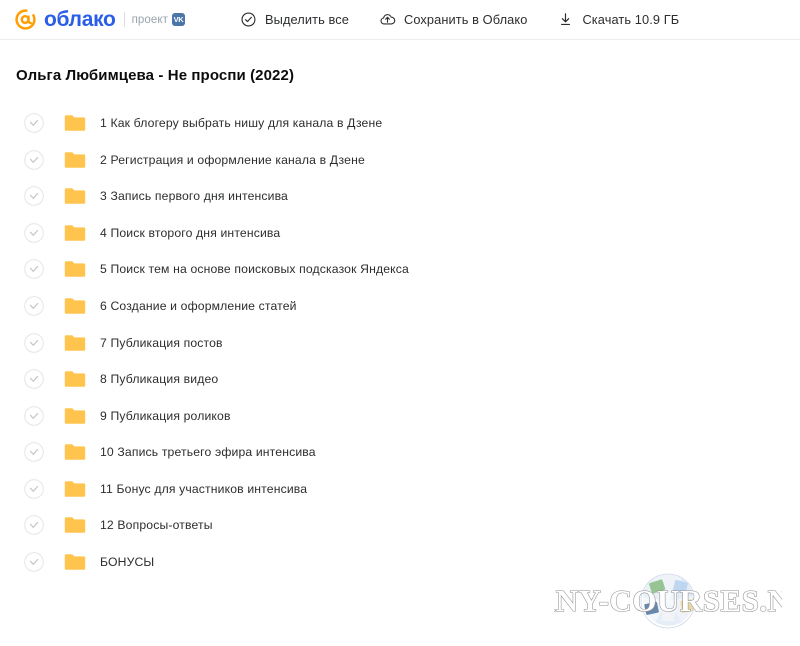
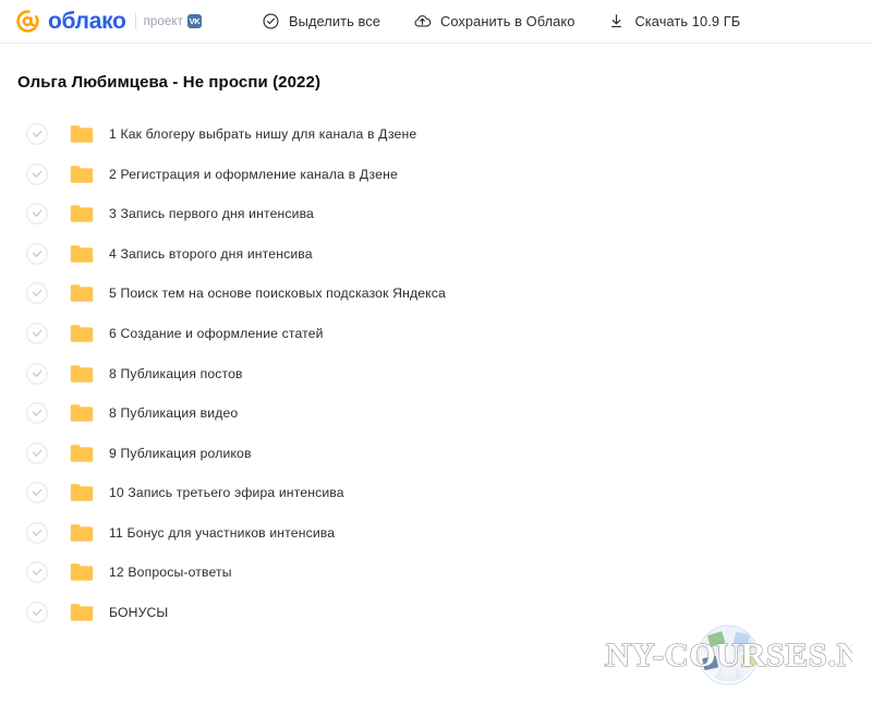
  облако
  проект
  VK
  Выделить все
  Сохранить в Облако
  Скачать 10.9 ГБ
  Ольга Любимцева - Не проспи (2022)
  1 Как блогеру выбрать нишу для канала в Дзене
  2 Регистрация и оформление канала в Дзене
  3 Запись первого дня интенсива
- 4 Поиск второго дня интенсива
+ 4 Запись второго дня интенсива
  5 Поиск тем на основе поисковых подсказок Яндекса
  6 Создание и оформление статей
- 7 Публикация постов
+ 8 Публикация постов
  8 Публикация видео
  9 Публикация роликов
  10 Запись третьего эфира интенсива
  11 Бонус для участников интенсива
  12 Вопросы-ответы
  БОНУСЫ
  NY-COURSES.N
